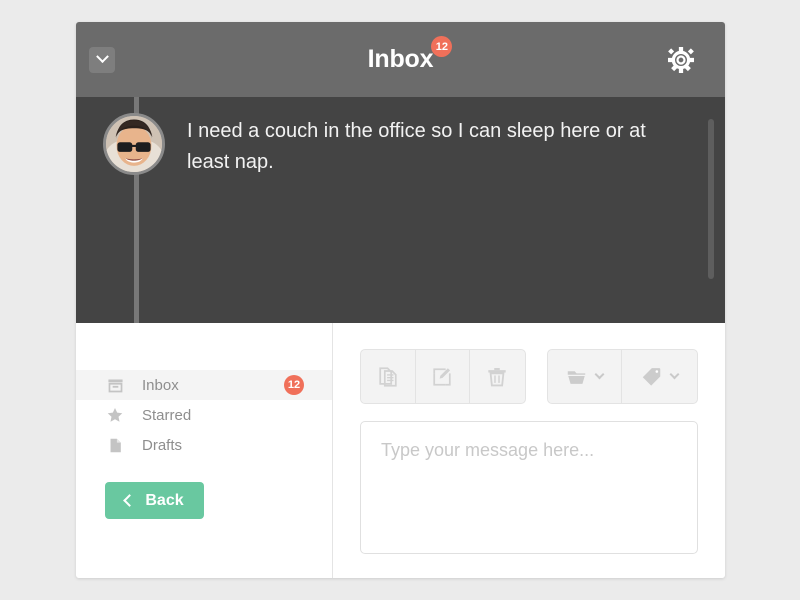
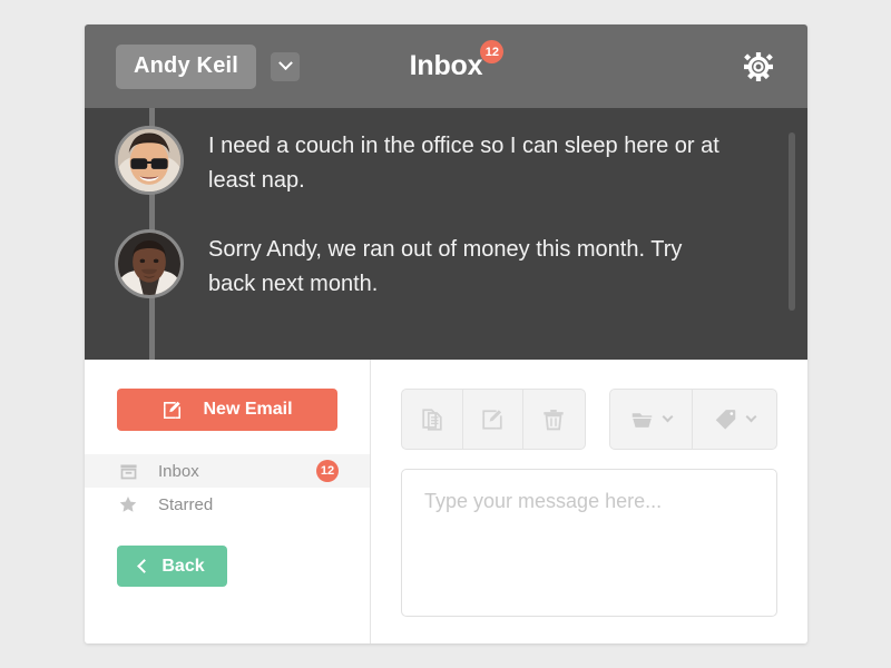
+ Andy Keil
  Inbox
  12
  I need a couch in the office so I can sleep here or at least nap.
+ Sorry Andy, we ran out of money this month. Try back next month.
+ New Email
  Inbox
  12
  Starred
- Drafts
  Back
  Type your message here...
